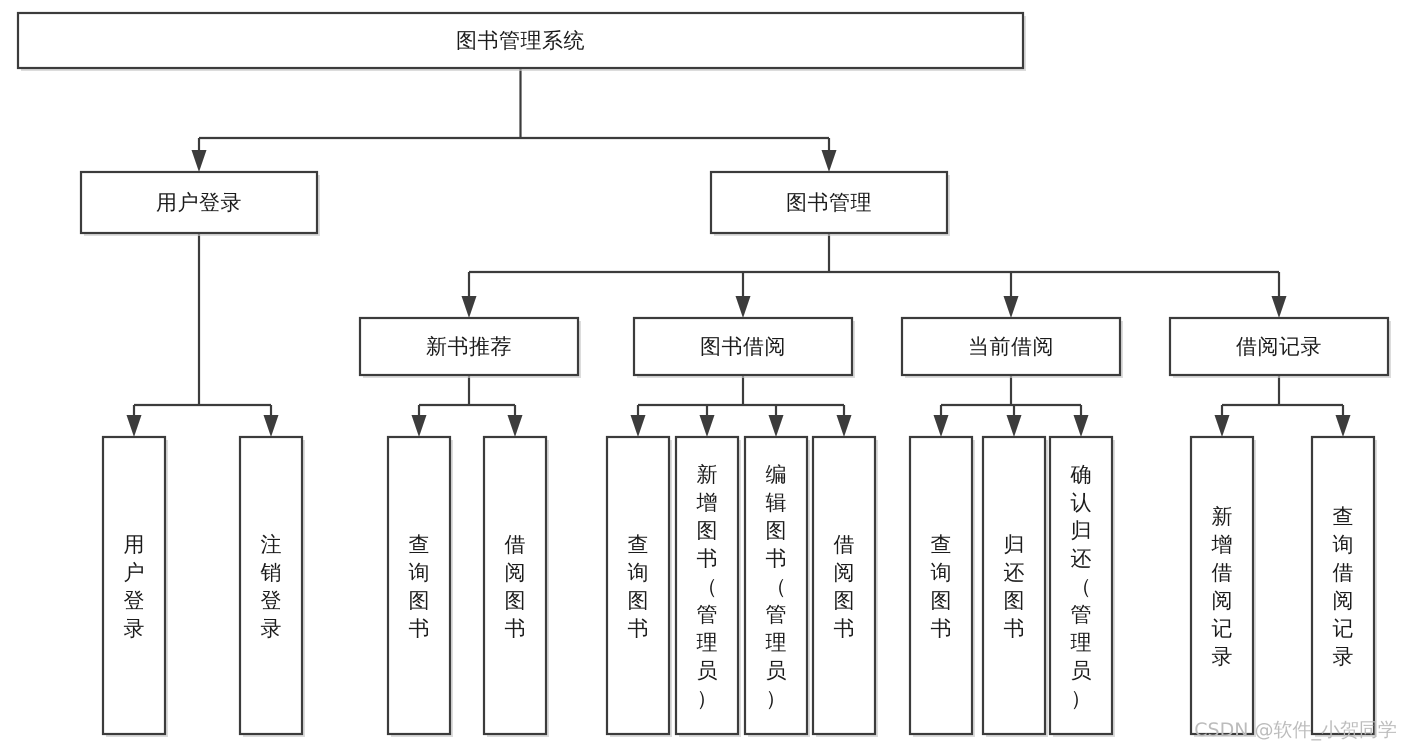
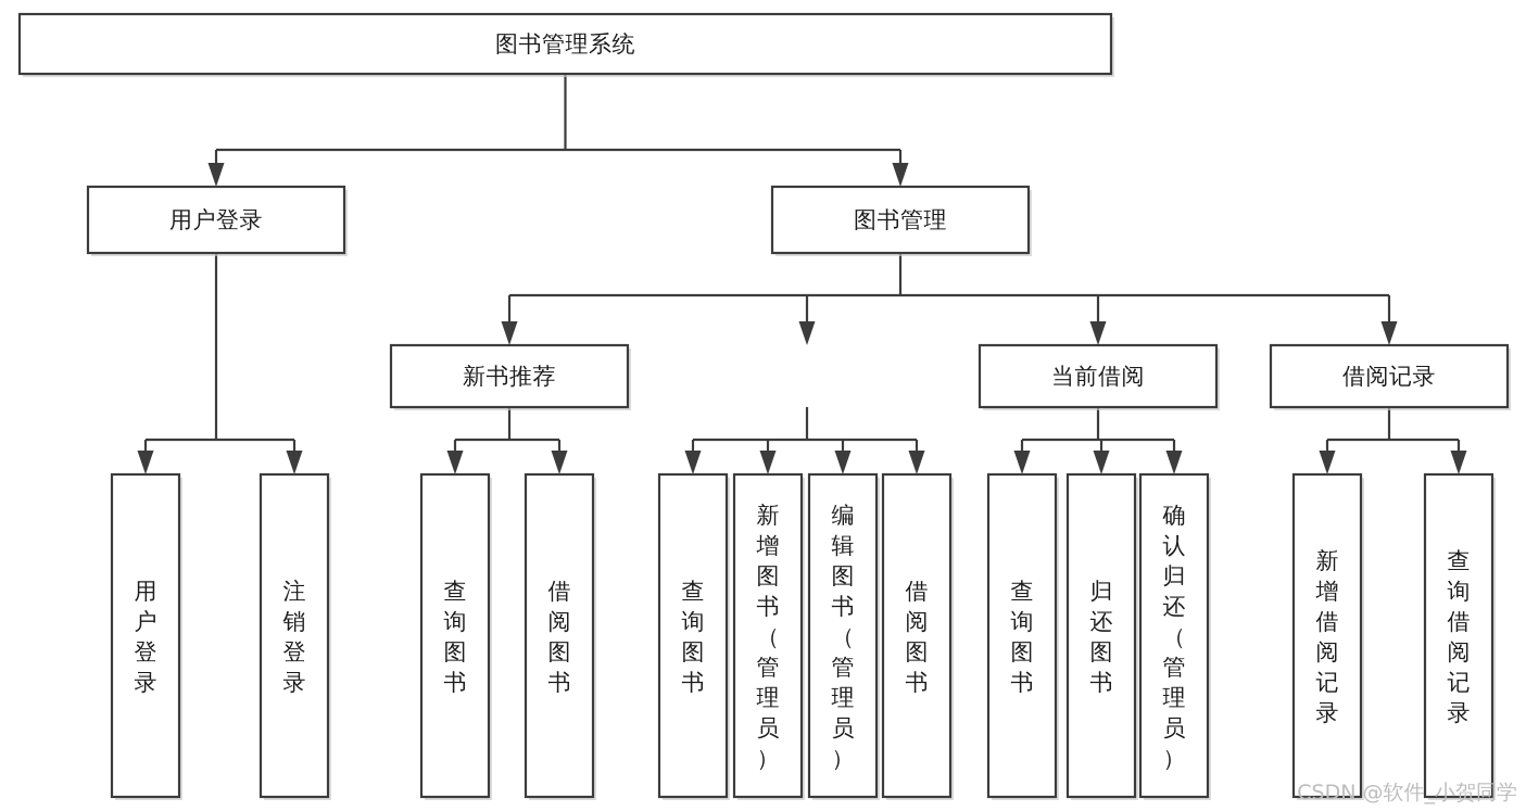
  图书管理系统
  用户登录
  图书管理
  新书推荐
- 图书借阅
  当前借阅
  借阅记录
  用户登录
  注销登录
  查询图书
  借阅图书
  查询图书
  新增图书（管理员）
  编辑图书（管理员）
  借阅图书
  查询图书
  归还图书
  确认归还（管理员）
  新增借阅记录
  查询借阅记录
  CSDN @软件_小贺同学
